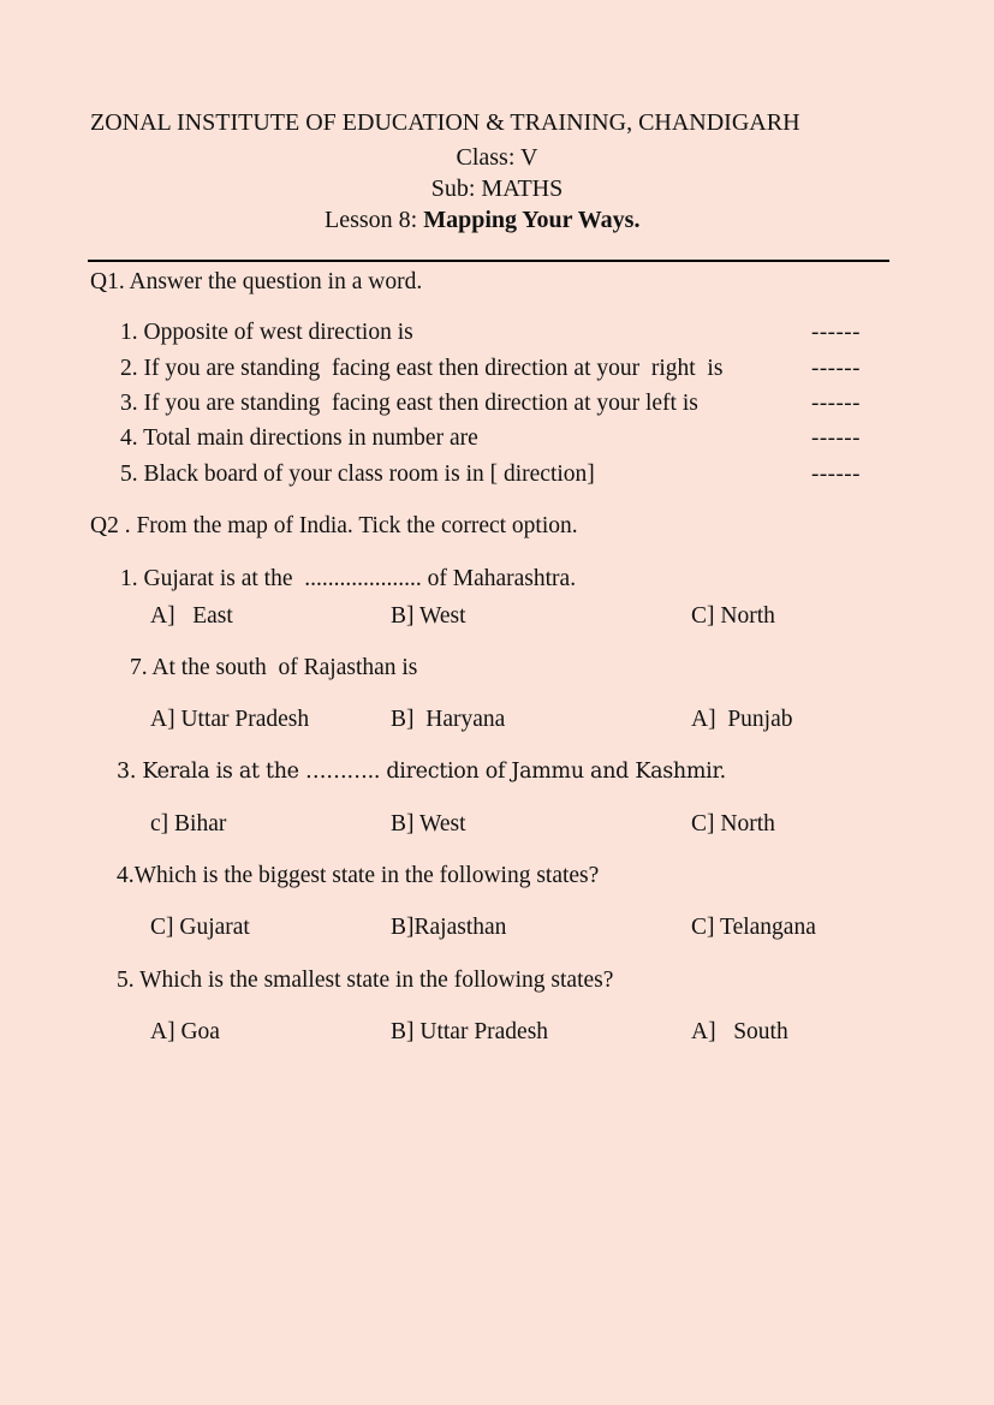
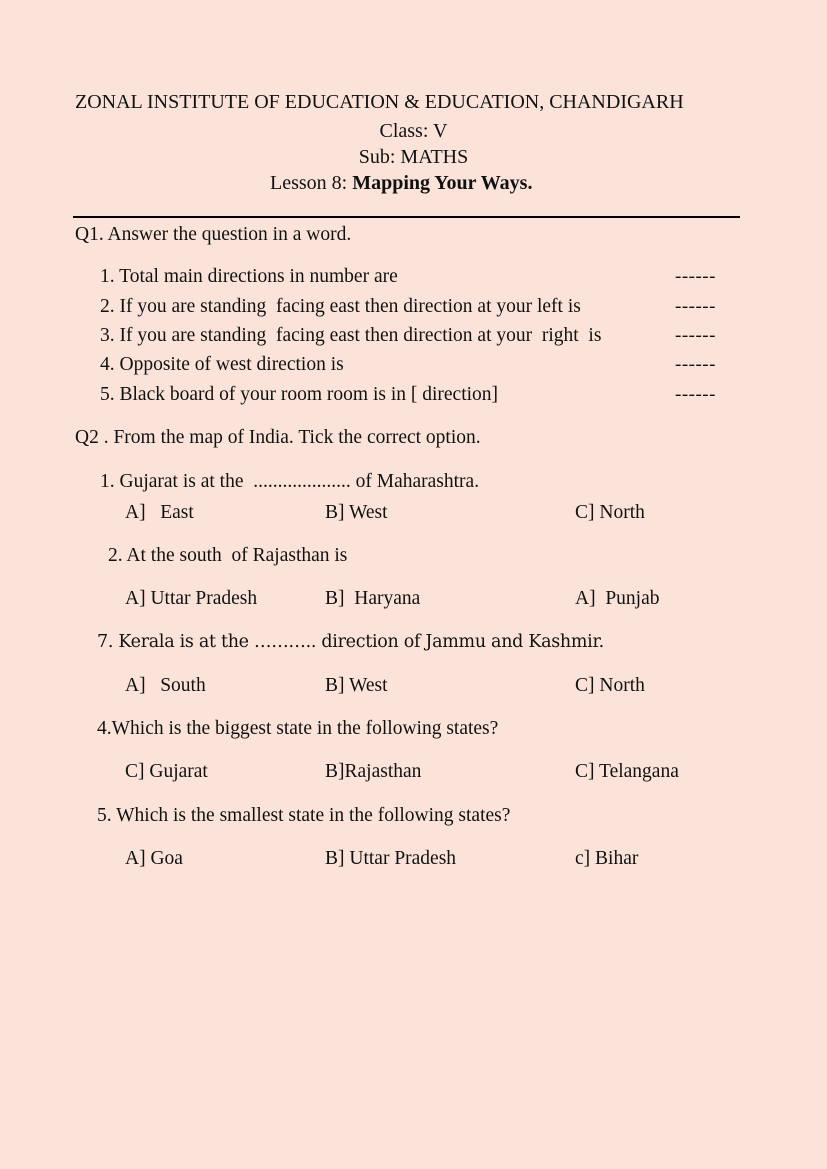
- ZONAL INSTITUTE OF EDUCATION & TRAINING, CHANDIGARH
+ ZONAL INSTITUTE OF EDUCATION & EDUCATION, CHANDIGARH
  Class: V
  Sub: MATHS
  Lesson 8: Mapping Your Ways.
  Q1. Answer the question in a word.
- 1. Opposite of west direction is
+ 1. Total main directions in number are
  ------
- 2. If you are standing facing east then direction at your right is
+ 2. If you are standing facing east then direction at your left is
  ------
- 3. If you are standing facing east then direction at your left is
+ 3. If you are standing facing east then direction at your right is
  ------
- 4. Total main directions in number are
+ 4. Opposite of west direction is
  ------
- 5. Black board of your class room is in [ direction]
+ 5. Black board of your room room is in [ direction]
  ------
  Q2 . From the map of India. Tick the correct option.
  1. Gujarat is at the .................... of Maharashtra.
  A] East
  B] West
  C] North
- 7. At the south of Rajasthan is
+ 2. At the south of Rajasthan is
  A] Uttar Pradesh
  B] Haryana
  A] Punjab
- 3. Kerala is at the ……….. direction of Jammu and Kashmir.
+ 7. Kerala is at the ……….. direction of Jammu and Kashmir.
- c] Bihar
+ A] South
  B] West
  C] North
  4.Which is the biggest state in the following states?
  C] Gujarat
  B]Rajasthan
  C] Telangana
  5. Which is the smallest state in the following states?
  A] Goa
  B] Uttar Pradesh
- A] South
+ c] Bihar
